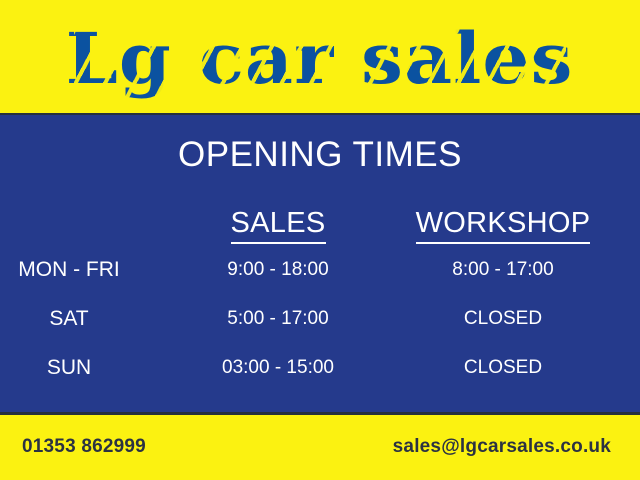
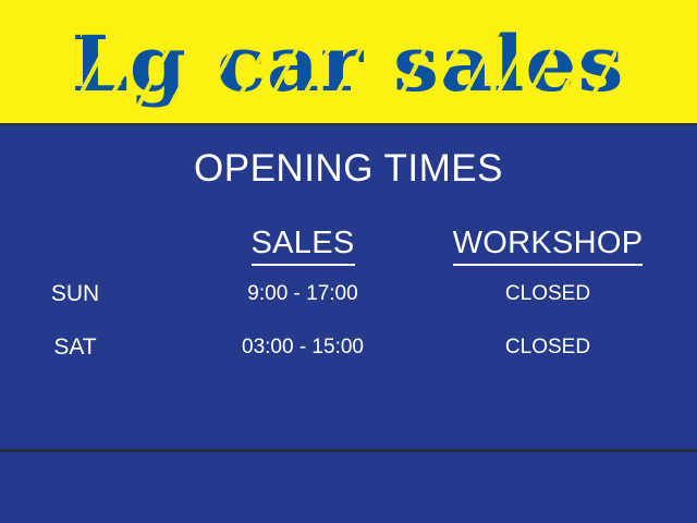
  OPENING TIMES
  SALES
  WORKSHOP
- MON - FRI
- 9:00 - 18:00
- 8:00 - 17:00
- SAT
+ SUN
- 5:00 - 17:00
+ 9:00 - 17:00
  CLOSED
- SUN
+ SAT
  03:00 - 15:00
  CLOSED
- 01353 862999
- sales@lgcarsales.co.uk
